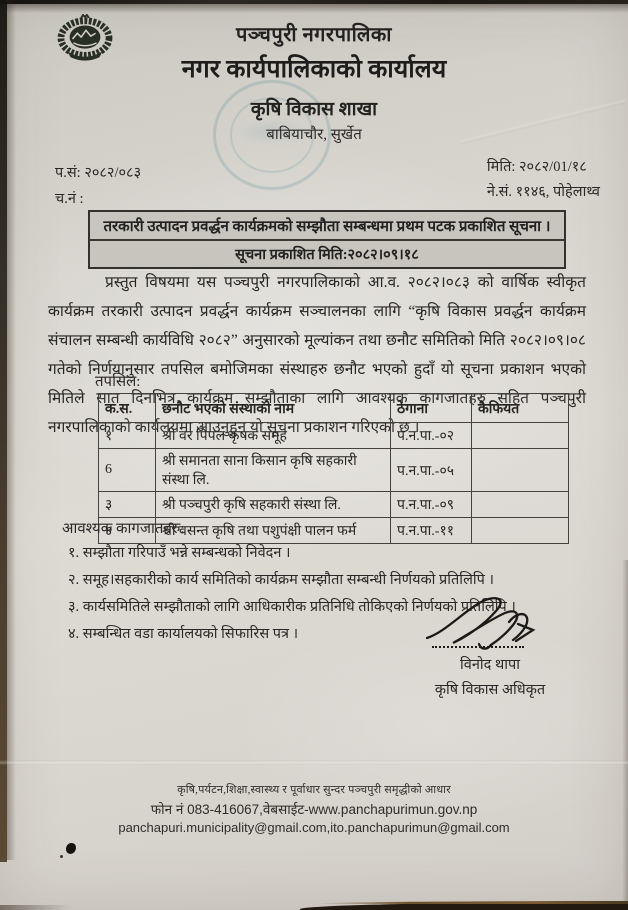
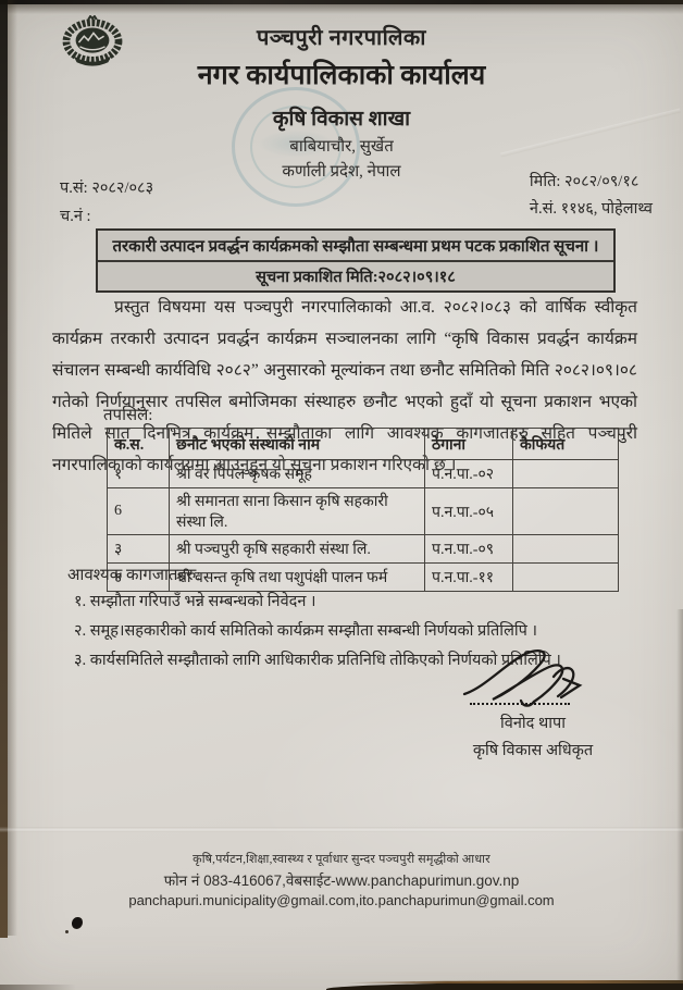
  पञ्चपुरी नगरपालिका
  नगर कार्यपालिकाको कार्यालय
  कृषि विकास शाखा
  बाबियाचौर, सुर्खेत
+ कर्णाली प्रदेश, नेपाल
  प.सं: २०८२/०८३
  च.नं :
- मिति: २०८२/01/१८
+ मिति: २०८२/०९/१८
  ने.सं. ११४६, पोहेलाथ्व
  तरकारी उत्पादन प्रवर्द्धन कार्यक्रमको सम्झौता सम्बन्धमा प्रथम पटक प्रकाशित सूचना ।
  सूचना प्रकाशित मिति:२०८२।०९।१८
  प्रस्तुत विषयमा यस पञ्चपुरी नगरपालिकाको आ.व. २०८२।०८३ को वार्षिक स्वीकृत कार्यक्रम तरकारी उत्पादन प्रवर्द्धन कार्यक्रम सञ्चालनका लागि “कृषि विकास प्रवर्द्धन कार्यक्रम संचालन सम्बन्धी कार्यविधि २०८२” अनुसारको मूल्यांकन तथा छनौट समितिको मिति २०८२।०९।०८ गतेको निर्णयानुसार तपसिल बमोजिमका संस्थाहरु छनौट भएको हुदाँ यो सूचना प्रकाशन भएको मितिले सात दिनभित्र कार्यक्रम सम्झौताका लागि आवश्यक कागजातहरु सहित पञ्चपुरी नगरपालिकाको कार्यलयमा आउनुहुन यो सूचना प्रकाशन गरिएको छ ।
  तपसिल:
  क.स.	छनौट भएको संस्थाको नाम	ठेगाना	कैफियत
  १	श्री वर पिपल कृषक समूह	प.न.पा.-०२
  6	श्री समानता साना किसान कृषि सहकारी संस्था लि.	प.न.पा.-०५
  ३	श्री पञ्चपुरी कृषि सहकारी संस्था लि.	प.न.पा.-०९
  ४	श्री वसन्त कृषि तथा पशुपंक्षी पालन फर्म	प.न.पा.-११
  आवश्यक कागजातहरु:
  १. सम्झौता गरिपाउँ भन्ने सम्बन्धको निवेदन ।
  २. समूह।सहकारीको कार्य समितिको कार्यक्रम सम्झौता सम्बन्धी निर्णयको प्रतिलिपि ।
  ३. कार्यसमितिले सम्झौताको लागि आधिकारीक प्रतिनिधि तोकिएको निर्णयको प्रलिपि ।
- ४. सम्बन्धित वडा कार्यालयको सिफारिस पत्र ।
  विनोद थापा
  कृषि विकास अधिकृत
  कृषि,पर्यटन,शिक्षा,स्वास्थ्य र पूर्वाधार सुन्दर पञ्चपुरी समृद्धीको आधार
  फोन नं 083-416067,वेबसाईट-www.panchapurimun.gov.np
  panchapuri.municipality@gmail.com,ito.panchapurimun@gmail.com
